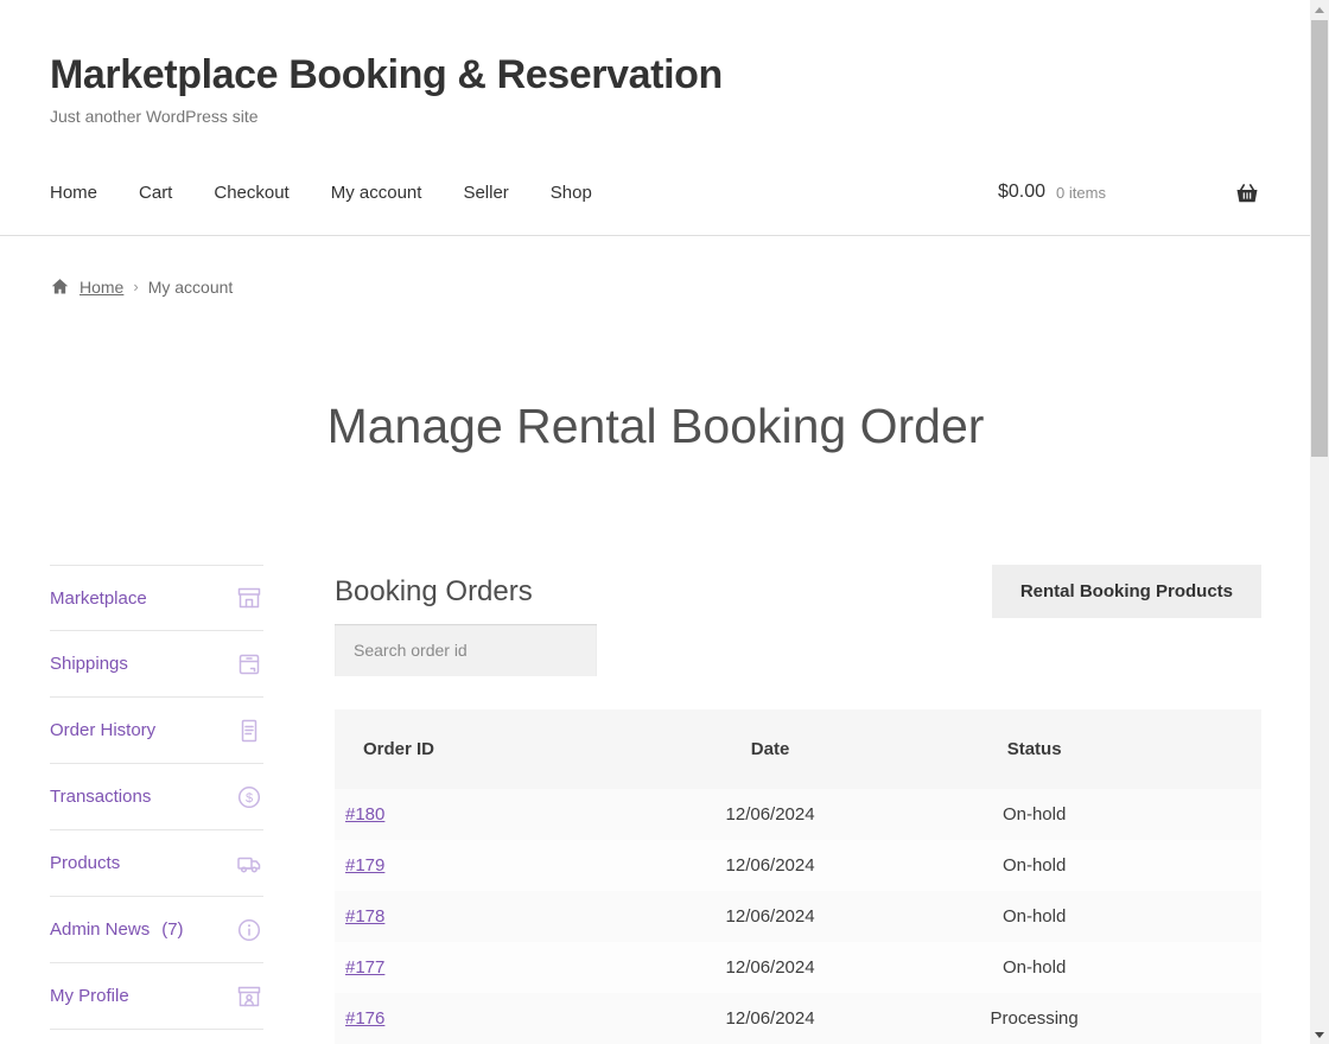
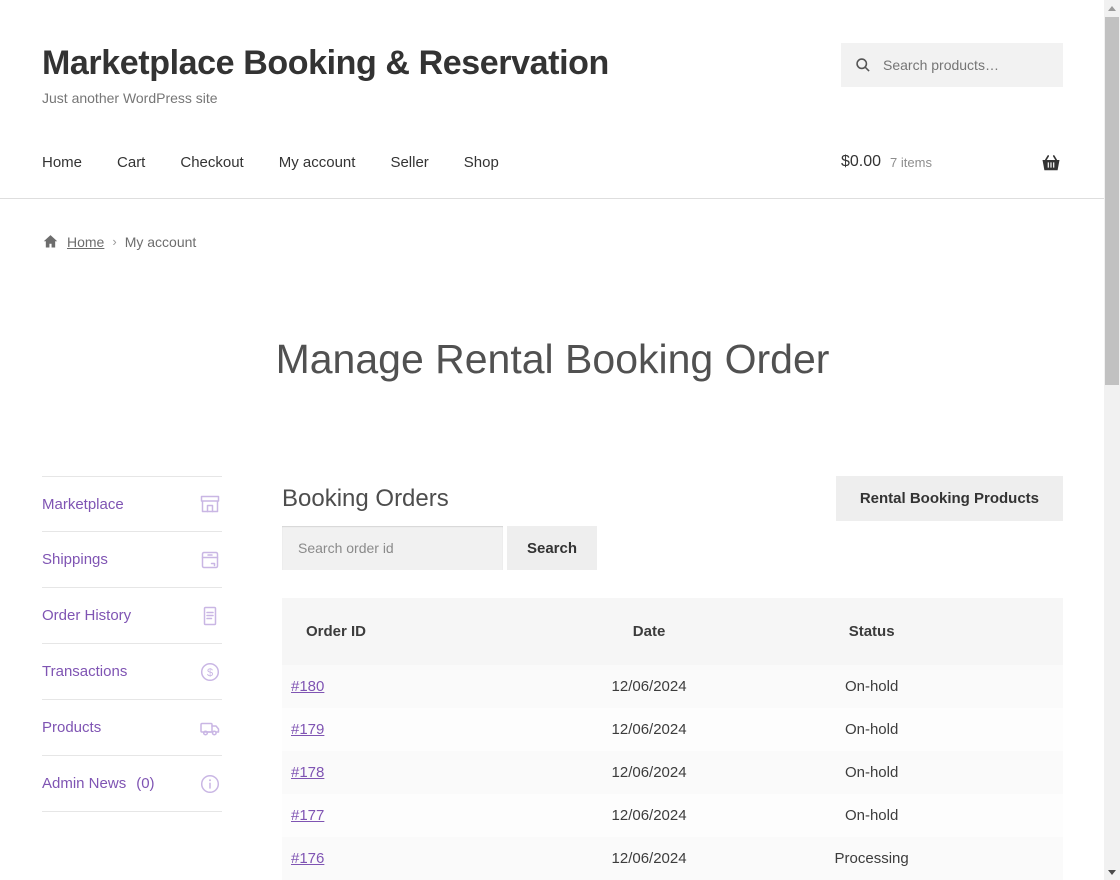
  Marketplace Booking & Reservation
  Just another WordPress site
+ Search products…
  Home
  Cart
  Checkout
  My account
  Seller
  Shop
  $0.00
- 0 items
+ 7 items
  Home
  ›
  My account
  Manage Rental Booking Order
  Marketplace
  Shippings
  Order History
  Transactions
  $
  Products
  Admin News
- (7)
+ (0)
- My Profile
  Booking Orders
  Rental Booking Products
  Search order id
+ Search
  Order ID	Date	Status
  #180	12/06/2024	On-hold
  #179	12/06/2024	On-hold
  #178	12/06/2024	On-hold
  #177	12/06/2024	On-hold
  #176	12/06/2024	Processing
